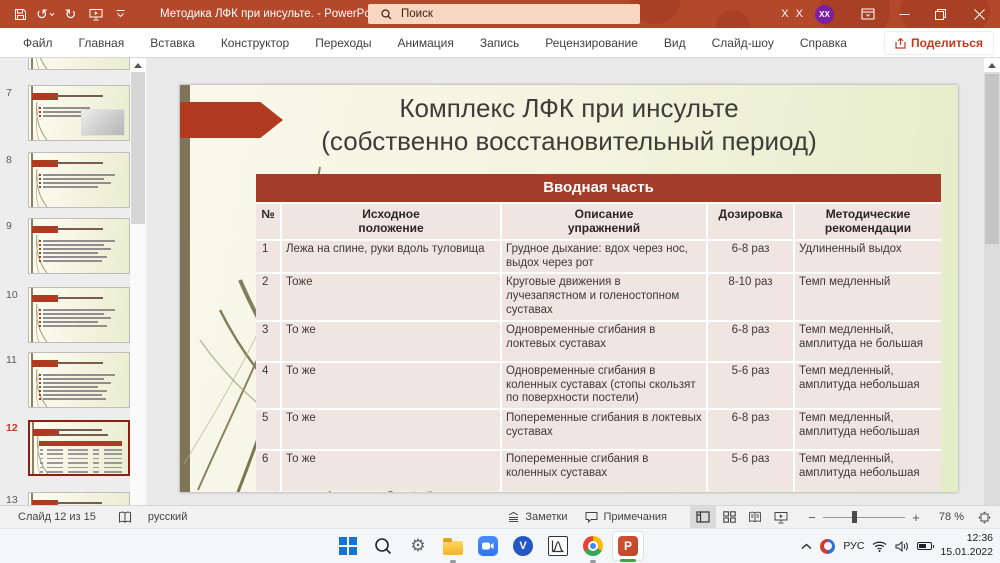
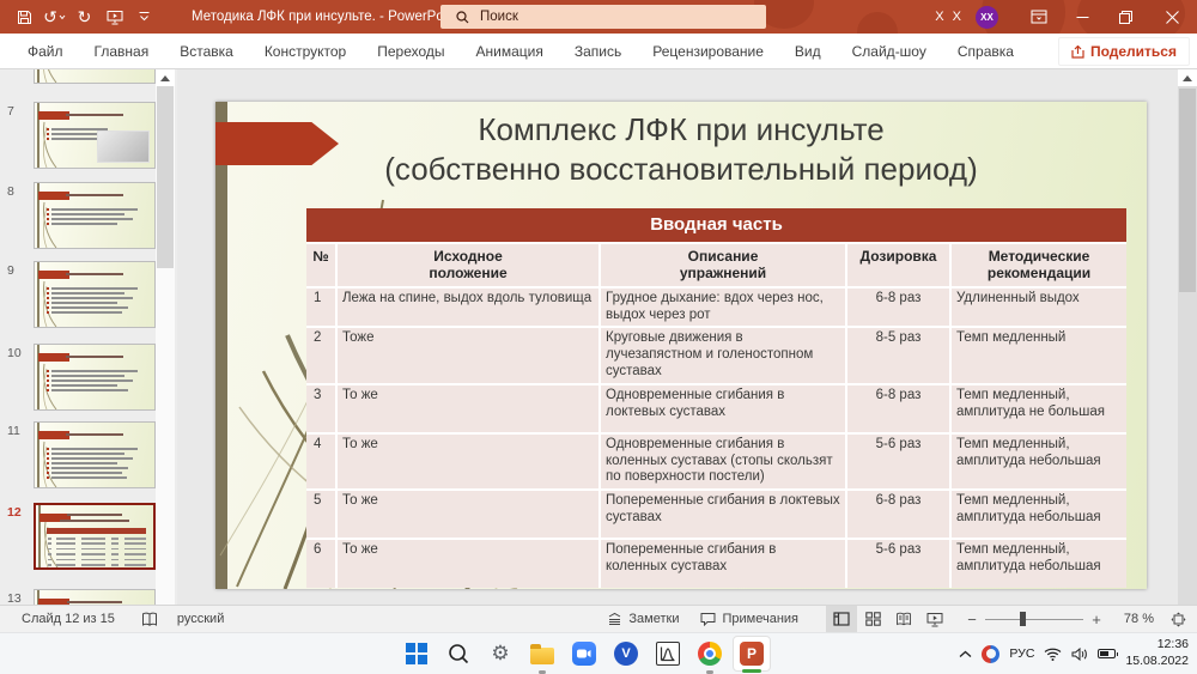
  ↺
  ↻
  Методика ЛФК при инсульте. - PowerP
  Поиск
  X X
  XX
  Файл
  Главная
  Вставка
  Конструктор
  Переходы
  Анимация
  Запись
  Рецензирование
  Вид
  Слайд-шоу
  Справка
  Поделиться
  13
  12
  11
  10
  9
  8
  7
  Комплекс ЛФК при инсульте
  (собственно восстановительный период)
  Вводная часть
  №
  Исходное
  положение
  Описание
  упражнений
  Дозировка
  Методические
  рекомендации
  1
- Лежа на спине, руки вдоль туловища
+ Лежа на спине, выдох вдоль туловища
  Грудное дыхание: вдох через нос, выдох через рот
  6-8 раз
  Удлиненный выдох
  2
  Тоже
  Круговые движения в лучезапястном и голеностопном суставах
- 8-10 раз
+ 8-5 раз
  Темп медленный
  3
  То же
  Одновременные сгибания в локтевых суставах
  6-8 раз
  Темп медленный, амплитуда не большая
  4
  То же
  Одновременные сгибания в коленных суставах (стопы скользят по поверхности постели)
  5-6 раз
  Темп медленный, амплитуда небольшая
  5
  То же
  Попеременные сгибания в локтевых суставах
  6-8 раз
  Темп медленный, амплитуда небольшая
  6
  То же
  Попеременные сгибания в коленных суставах
  5-6 раз
  Темп медленный, амплитуда небольшая
  Слайд 12 из 15
  русский
  Заметки
  Примечания
  −
  +
  78 %
  ⚙
  V
  P
  РУС
  12:36
- 15.01.2022
+ 15.08.2022
